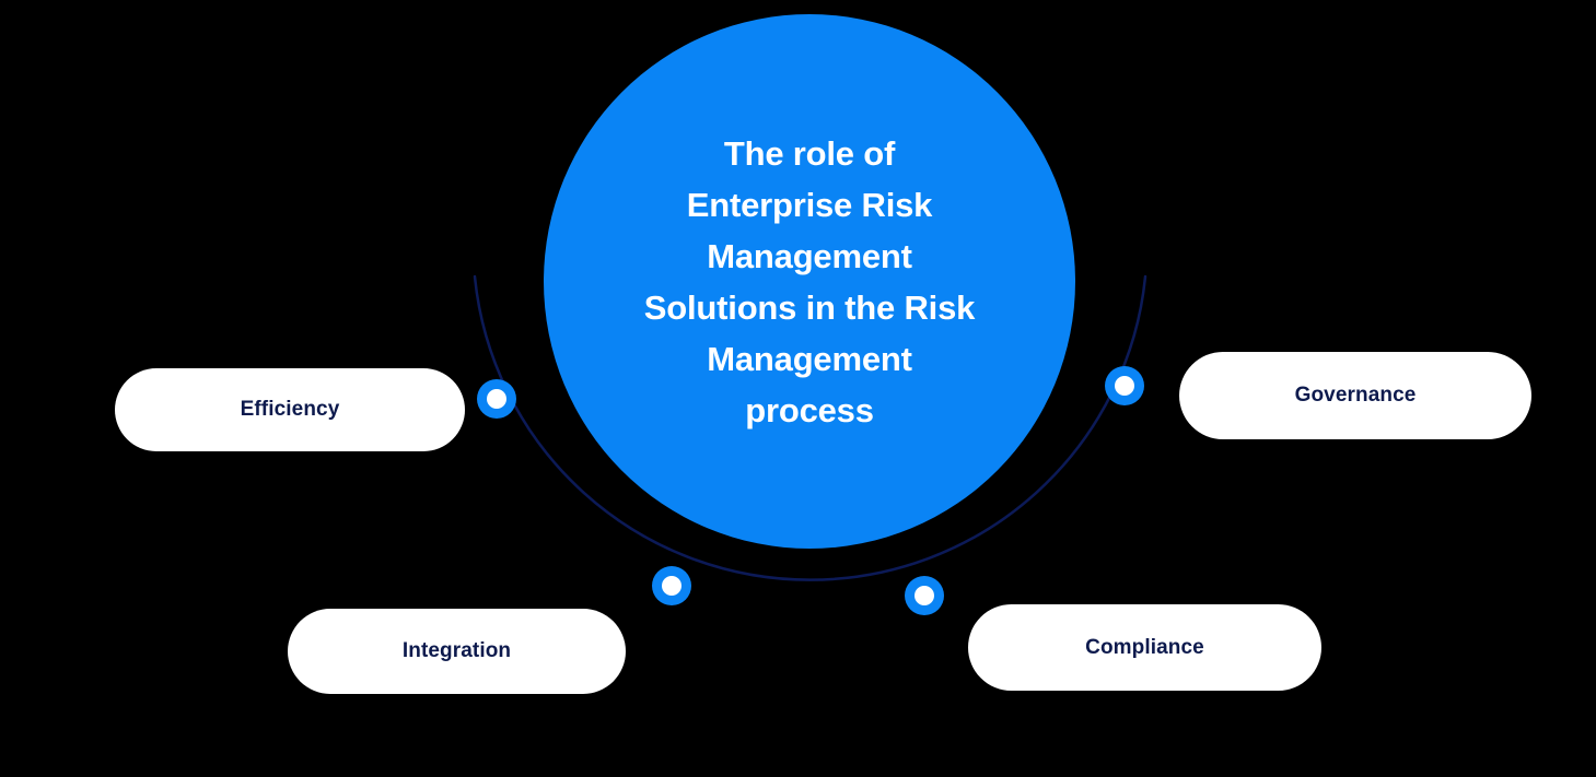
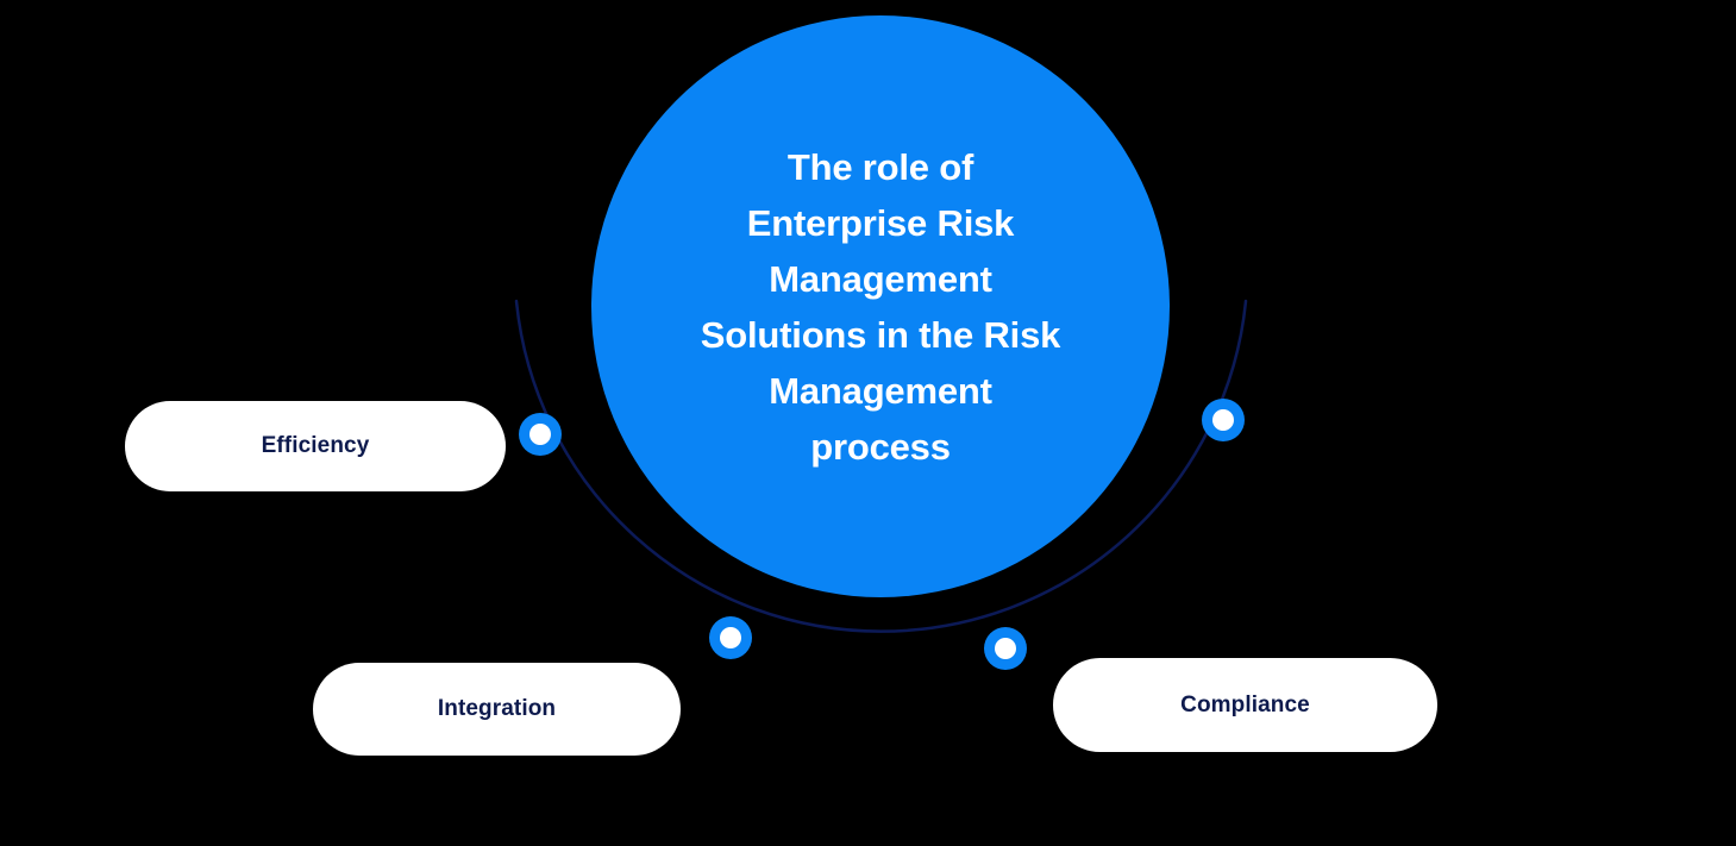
  The role of
  Enterprise Risk
  Management
  Solutions in the Risk
  Management
  process
  Efficiency
- Governance
  Integration
  Compliance
